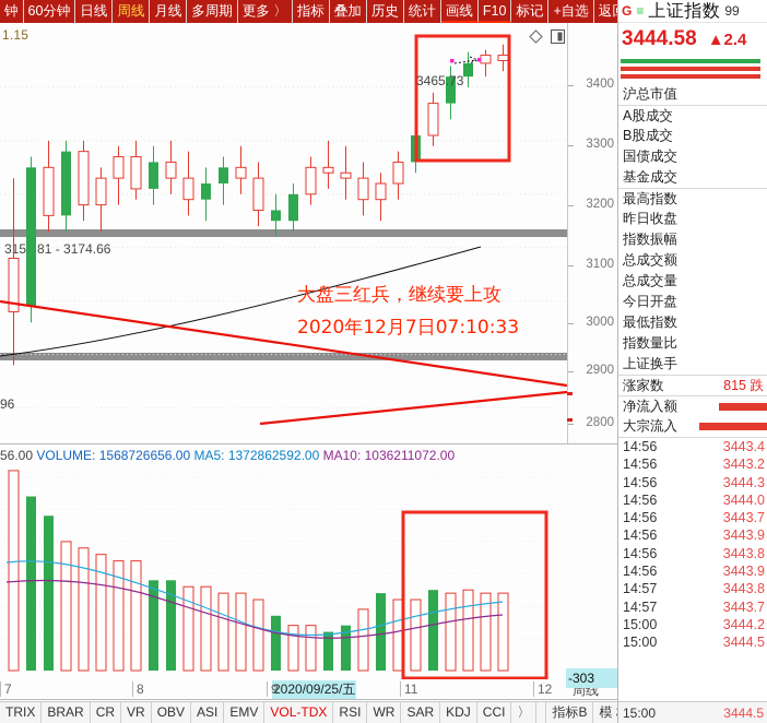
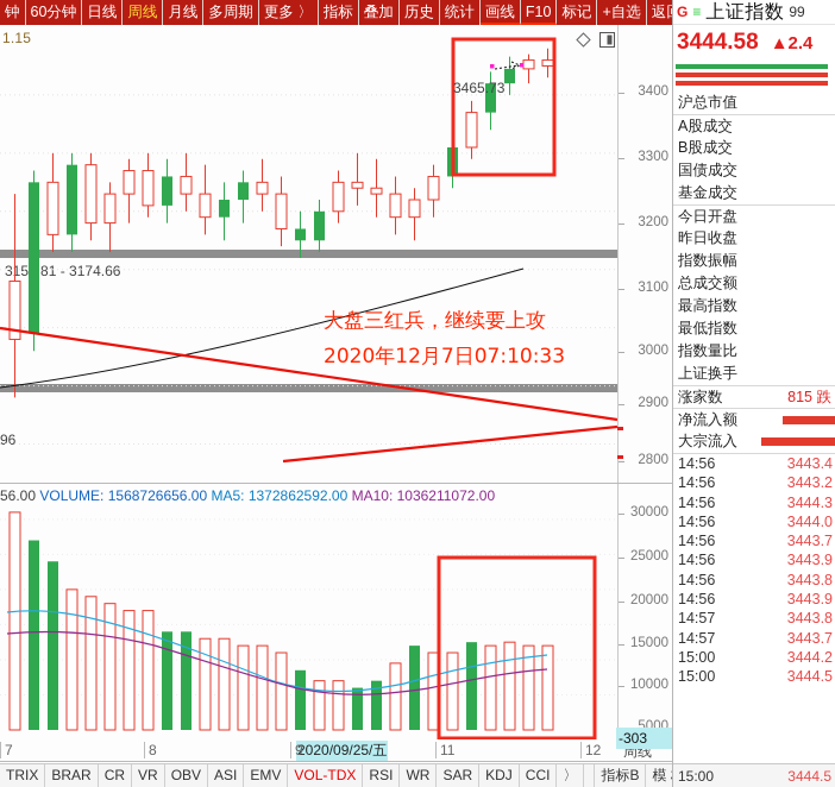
  钟
  60分钟
  日线
  周线
  月线
  多周期
  更多 〉
  指标
  叠加
  历史
  统计
  画线
  F10
  标记
  +自选
  1.15
  31581 - 3174.66
  96
  3465.73
  大盘三红兵，继续要上攻
  2020年12月7日07:10:33
  3400
  3300
  3200
  3100
  3000
  2900
  2800
  56.00 VOLUME: 1568726656.00 MA5: 1372862592.00 MA10: 1036211072.00
+ 30000
+ 25000
+ 20000
+ 15000
+ 10000
+ 5000
  020/09/25/五
  周线
  7
  8
  9
  11
  12
  -303
  TRIX
  BRAR
  CR
  VR
  OBV
  ASI
  EMV
  VOL-TDX
  RSI
  WR
  SAR
  KDJ
  CCI
  〉
  指标B
  G
  ≡
  上证指数
  99
  3444.58
  ▲2.4
  沪总市值
  A股成交
  B股成交
  国债成交
  基金成交
- 最高指数
+ 今日开盘
  昨日收盘
  指数振幅
  总成交额
- 总成交量
- 今日开盘
+ 最高指数
  最低指数
  指数量比
  上证换手
  涨家数
  815 跌
  净流入额
  大宗流入
  14:56
  3443.4
  14:56
  3443.2
  14:56
  3444.3
  14:56
  3444.0
  14:56
  3443.7
  14:56
  3443.9
  14:56
  3443.8
  14:56
  3443.9
  14:57
  3443.8
  14:57
  3443.7
  15:00
  3444.2
  15:00
  3444.5
  15:00
  3444.5
